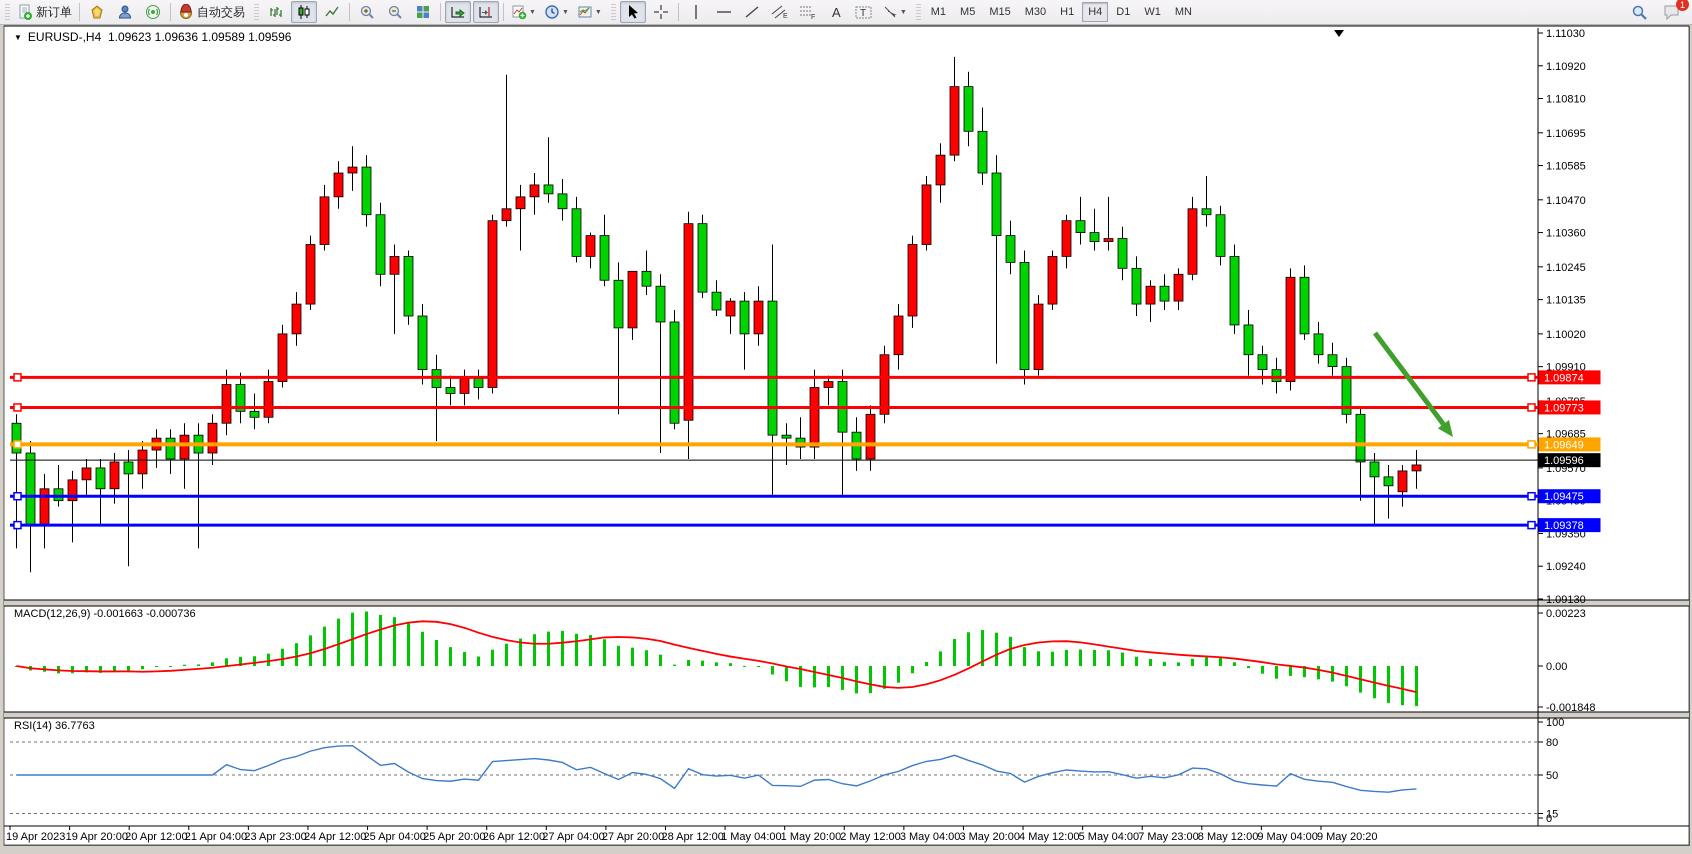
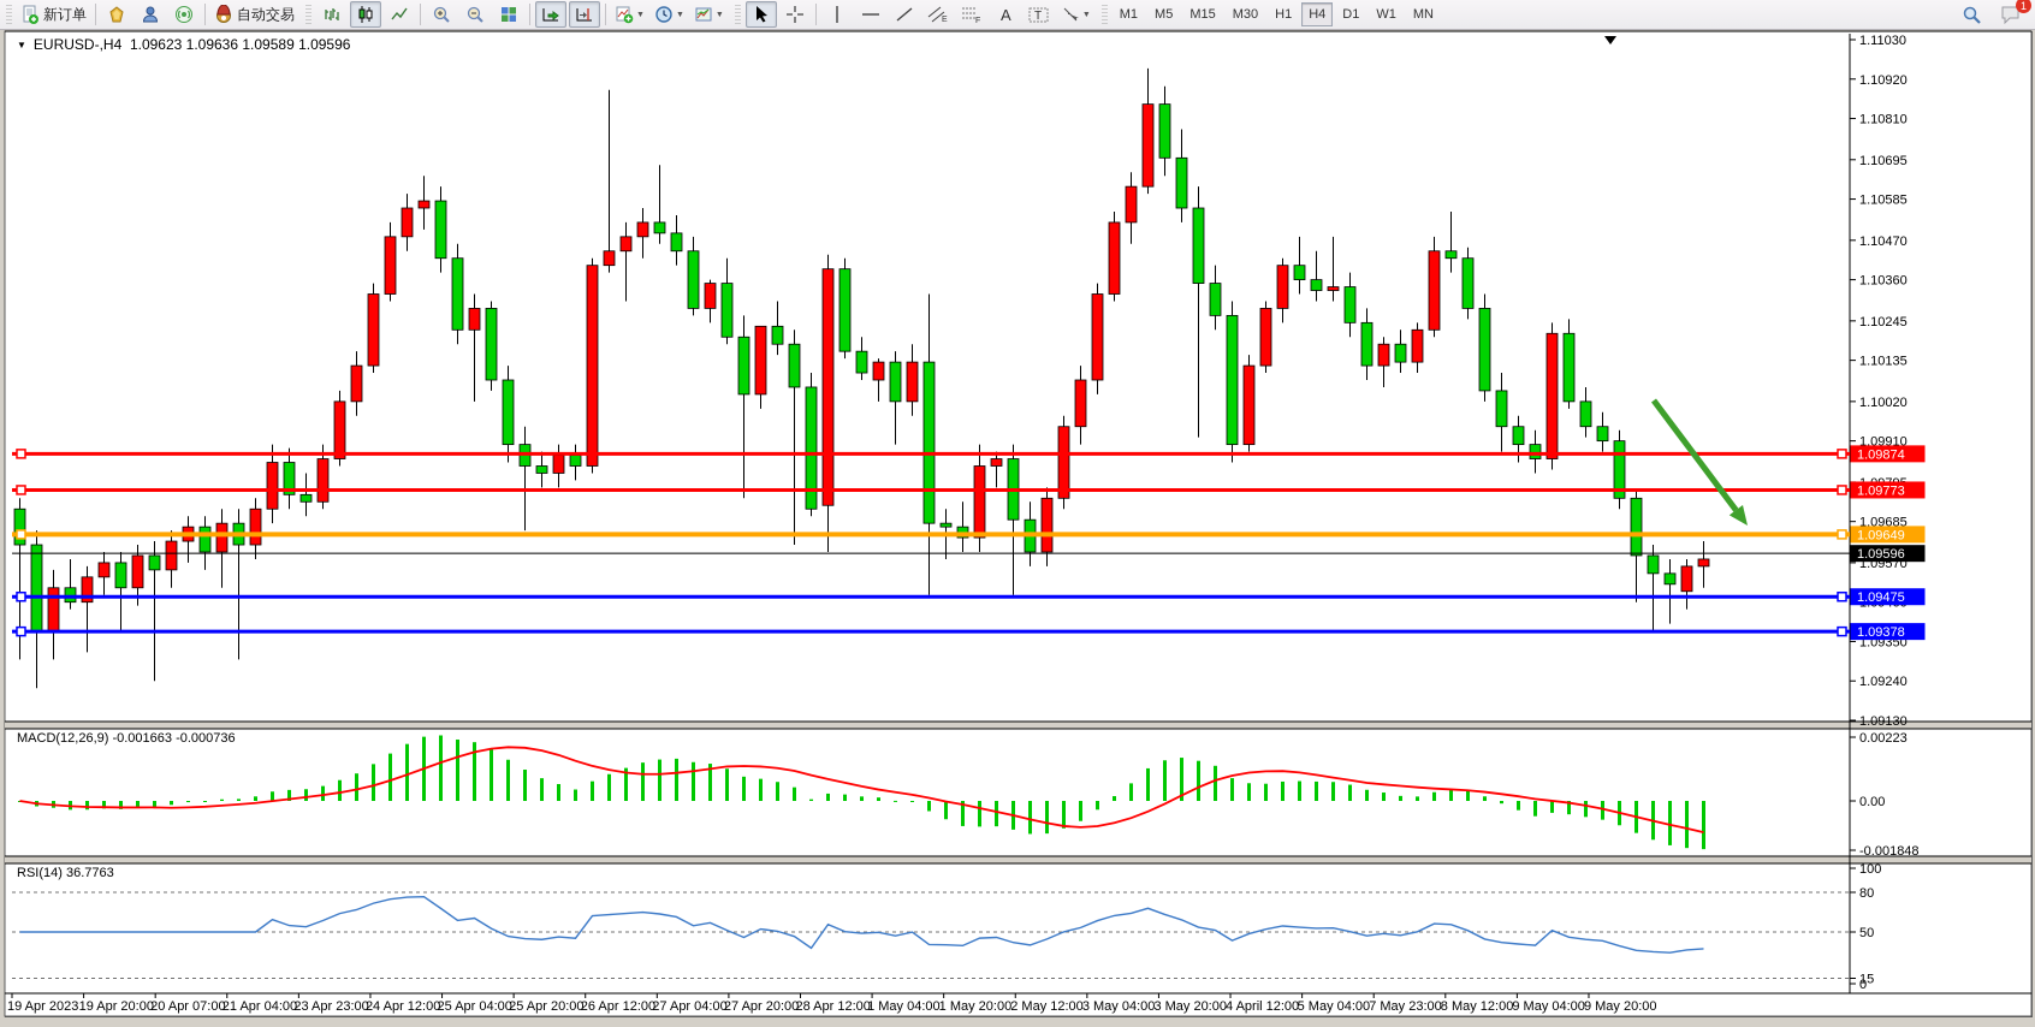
  新订单
  自动交易
  A
  T
  M1
  M5
  M15
  M30
  H1
  H4
  D1
  W1
  MN
  1
  ▼
  EURUSD-,H4
  1.09623 1.09636 1.09589 1.09596
  MACD(12,26,9) -0.001663 -0.000736
  RSI(14) 36.7763
  1.11030
  1.10920
  1.10810
  1.10695
  1.10585
  1.10470
  1.10360
  1.10245
  1.10135
  1.10020
  1.09910
  1.09685
  1.09570
  1.09350
  1.09240
  1.09130
  19 Apr 2023
  19 Apr 20:00
- 20 Apr 12:00
+ 20 Apr 07:00
  21 Apr 04:00
  23 Apr 23:00
  24 Apr 12:00
  25 Apr 04:00
  25 Apr 20:00
  26 Apr 12:00
  27 Apr 04:00
  27 Apr 20:00
  28 Apr 12:00
  1 May 04:00
  1 May 20:00
  2 May 12:00
  3 May 04:00
  3 May 20:00
- 4 May 12:00
+ 4 April 12:00
  5 May 04:00
  7 May 23:00
  8 May 12:00
  9 May 04:00
- 9 May 20:20
+ 9 May 20:00
  1.09874
  1.09773
  1.09649
  1.09475
  1.09378
  1.09596
  0.00223
  0.00
  -0.001848
  100
  80
  50
  15
  0
